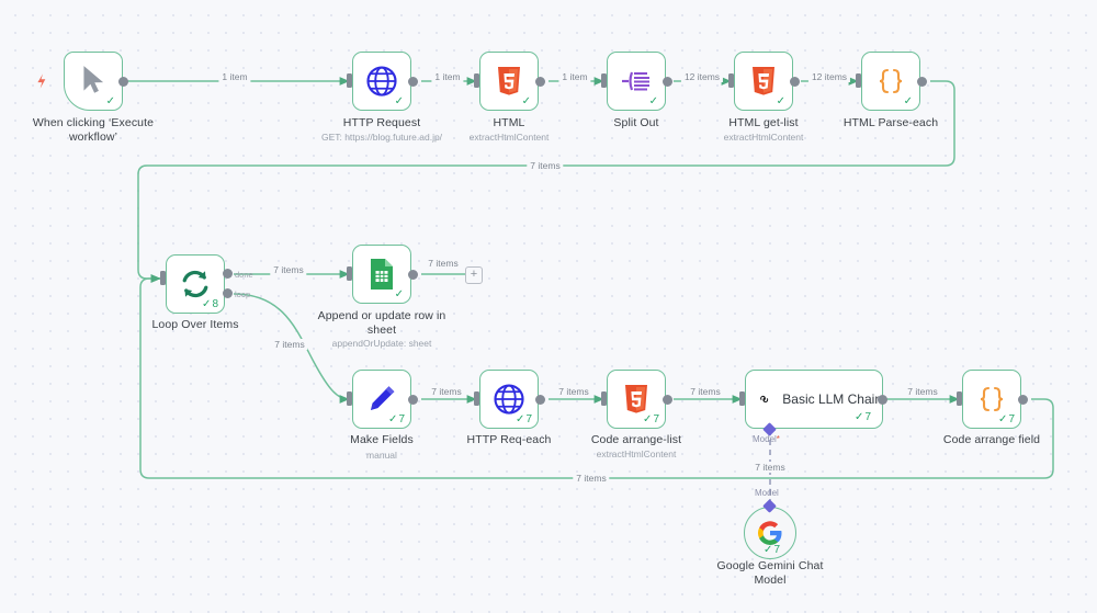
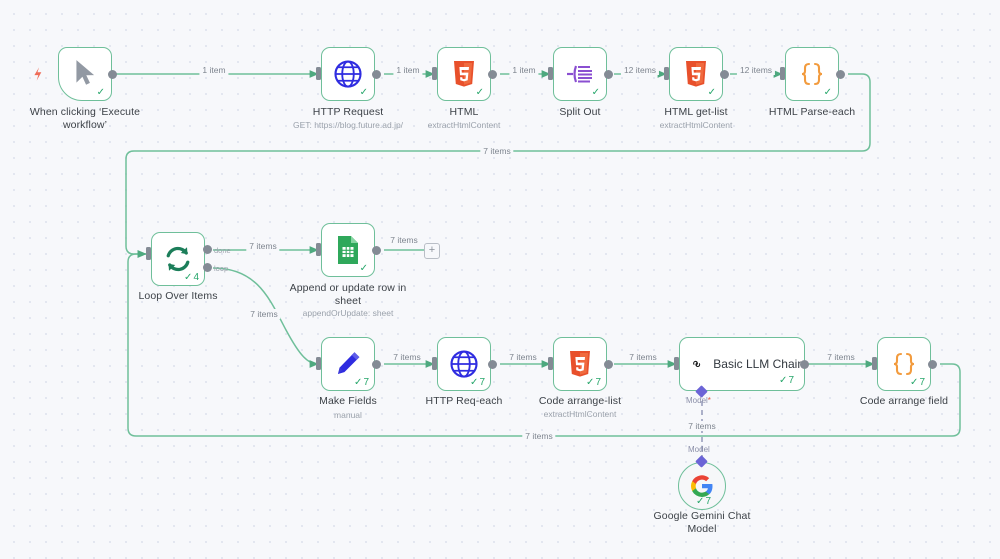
  1 item
  1 item
  1 item
  12 items
  12 items
  7 items
  7 items
  7 items
  7 items
  7 items
  7 items
  7 items
  7 items
  7 items
  7 items
  ✓
  When clicking ‘Execute
  workflow’
  ✓
  HTTP Request
  GET: https://blog.future.ad.jp/
  ✓
  HTML
  extractHtmlContent
  ✓
  Split Out
  ✓
  HTML get-list
  extractHtmlContent
  ✓
  HTML Parse-each
  ✓
- 8
+ 4
  done
  loop
  Loop Over Items
  ✓
  Append or update row in
  sheet
  appendOrUpdate: sheet
  +
  ✓
  7
  Make Fields
  manual
  ✓
  7
  HTTP Req-each
  ✓
  7
  Code arrange-list
  extractHtmlContent
  Basic LLM Chai
  ✓
  7
  Model*
  ✓
  7
  Code arrange field
  ✓
  7
  Model
  Google Gemini Chat
  Model
